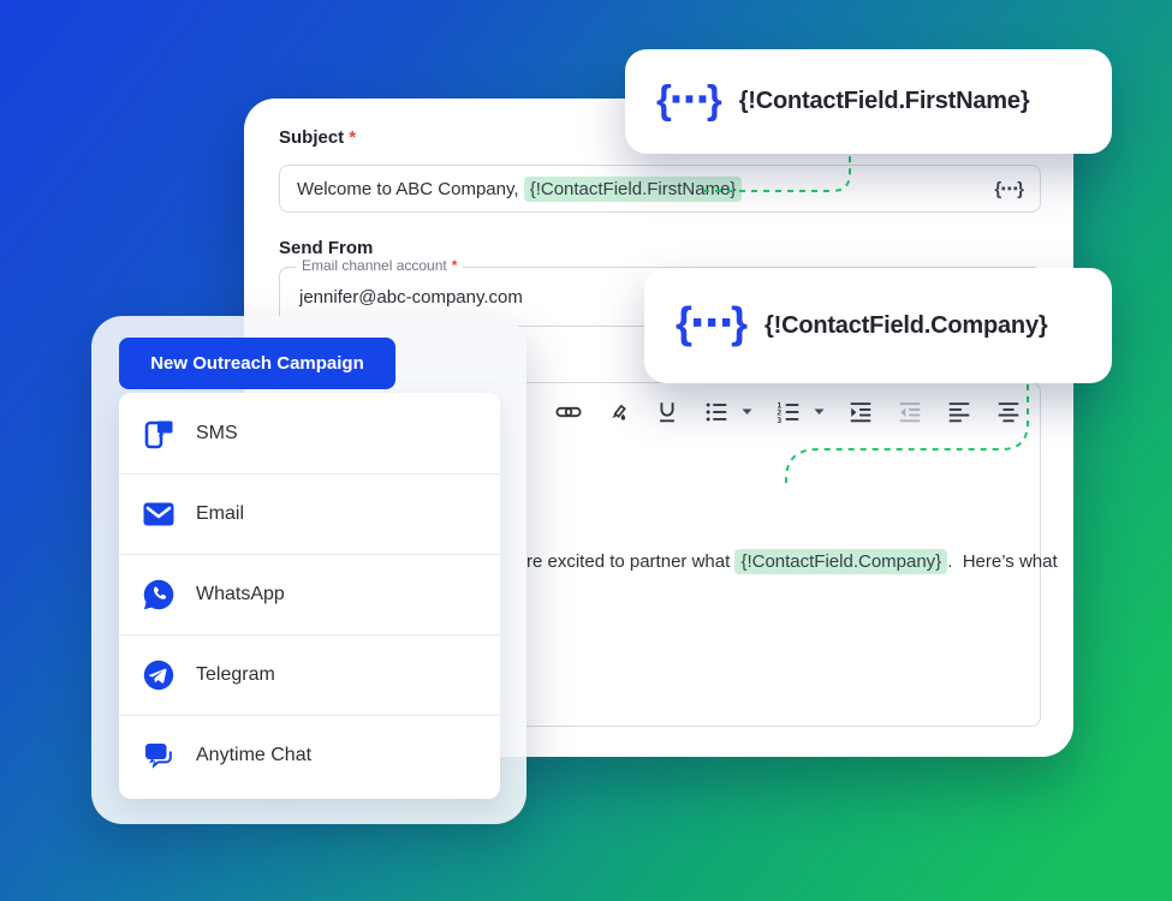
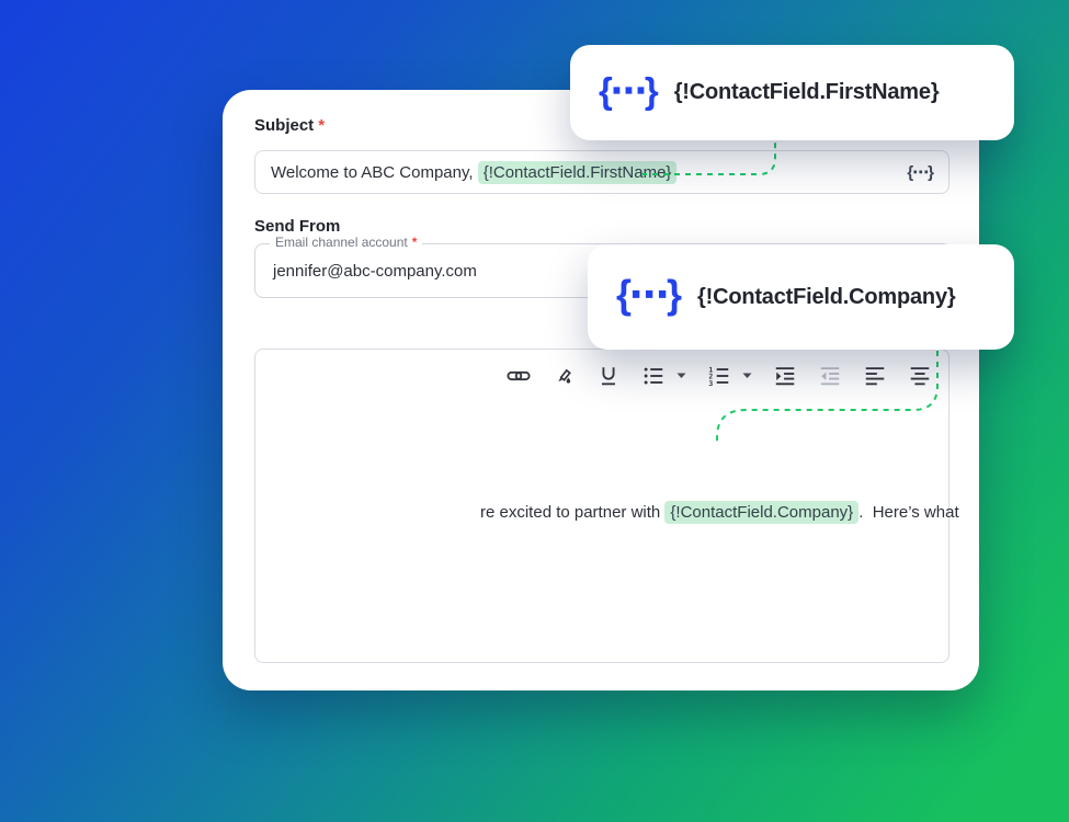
  Subject *
  Welcome to ABC Company,
  {!ContactField.FirstName}
  {⋯}
  Send From
  Email channel account *
  jennifer@abc-company.com
  1
  2
  3
- re excited to partner what {!ContactField.Company} . Here’s what
+ re excited to partner with {!ContactField.Company} . Here’s what
- New Outreach Campaign
- SMS
- Email
- WhatsApp
- Telegram
- Anytime Chat
  {⋯}
  {!ContactField.FirstName}
  {⋯}
  {!ContactField.Company}
